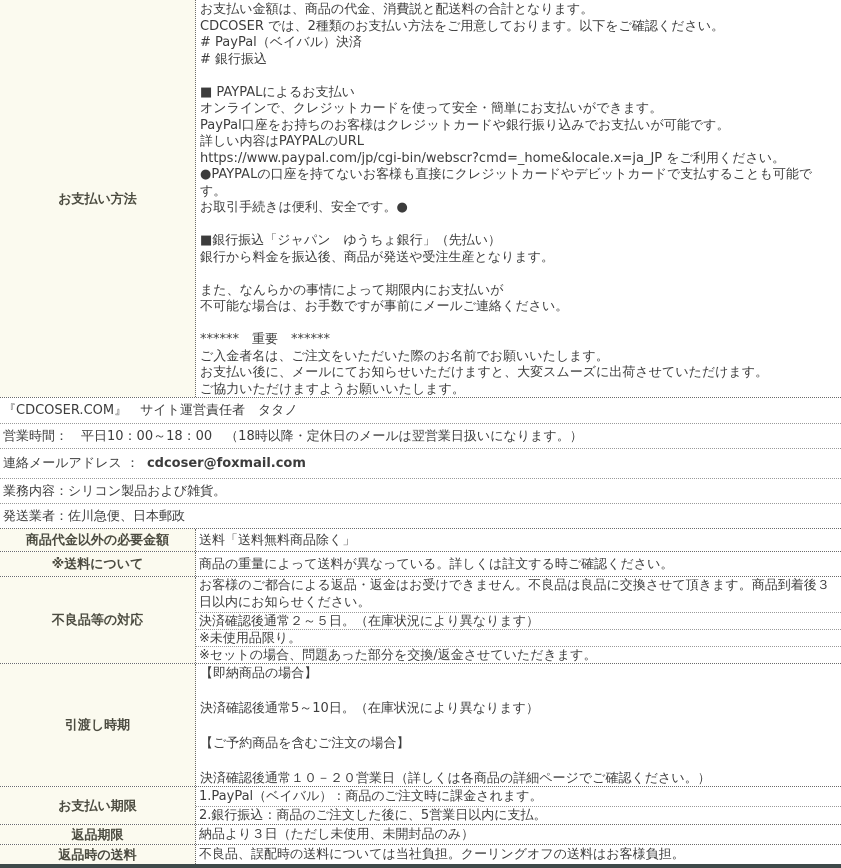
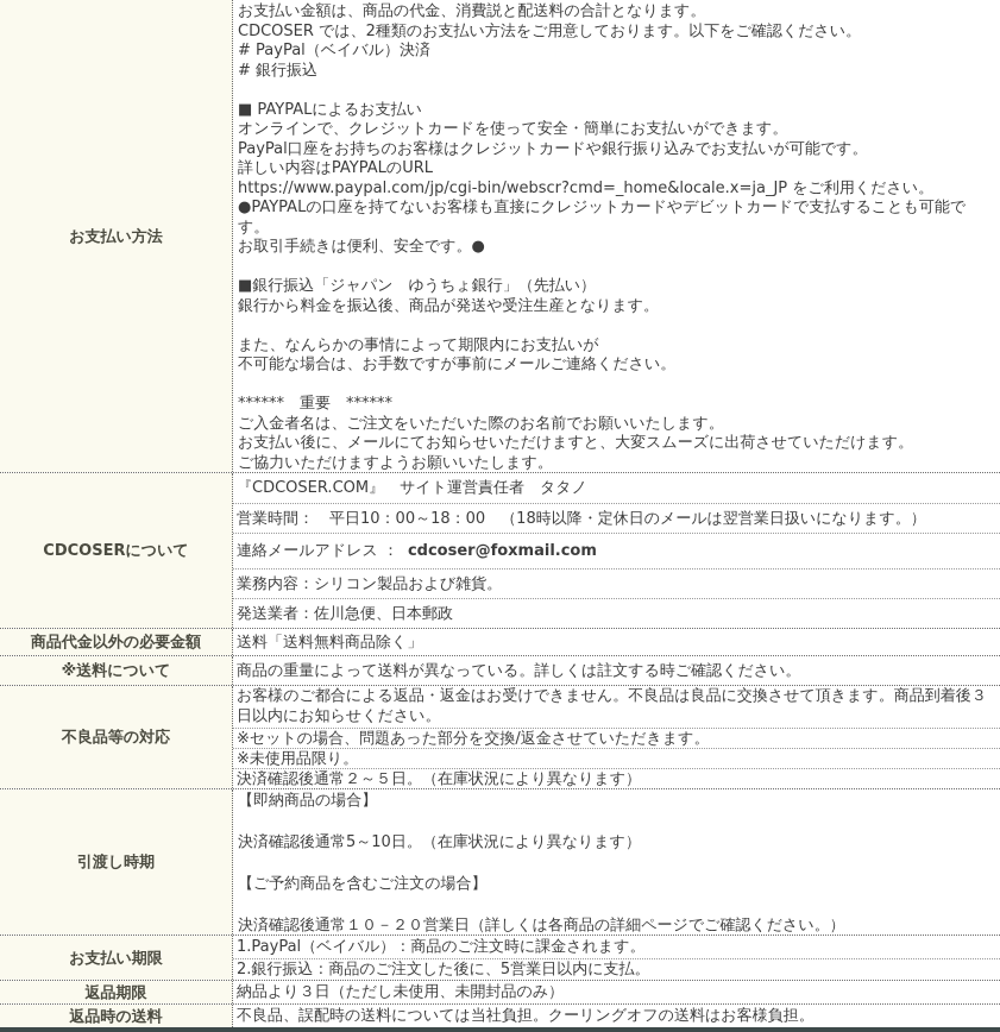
  お支払い方法
  お支払い金額は、商品の代金、消費説と配送料の合計となります。
  CDCOSER では、2種類のお支払い方法をご用意しております。以下をご確認ください。
  # PayPal（ベイバル）決済
  # 銀行振込
  ■ PAYPALによるお支払い
  オンラインで、クレジットカードを使って安全・簡単にお支払いができます。
  PayPal口座をお持ちのお客様はクレジットカードや銀行振り込みでお支払いが可能です。
  詳しい内容はPAYPALのURL
  https://www.paypal.com/jp/cgi-bin/webscr?cmd=_home&locale.x=ja_JP をご利用ください。
  ●PAYPALの口座を持てないお客様も直接にクレジットカードやデビットカードで支払することも可能です。
  お取引手続きは便利、安全です。●
  ■銀行振込「ジャパン ゆうちょ銀行」（先払い）
  銀行から料金を振込後、商品が発送や受注生産となります。
  また、なんらかの事情によって期限内にお支払いが
  不可能な場合は、お手数ですが事前にメールご連絡ください。
  ****** 重要 ******
  ご入金者名は、ご注文をいただいた際のお名前でお願いいたします。
  お支払い後に、メールにてお知らせいただけますと、大変スムーズに出荷させていただけます。
  ご協力いただけますようお願いいたします。
+ CDCOSERについて
  『CDCOSER.COM』 サイト運営責任者 タタノ
  営業時間： 平日10：00～18：00 （18時以降・定休日のメールは翌営業日扱いになります。）
  連絡メールアドレス ：
  cdcoser@foxmail.com
  業務内容：シリコン製品および雑貨。
  発送業者：佐川急便、日本郵政
  商品代金以外の必要金額
  送料「送料無料商品除く」
  ※送料について
  商品の重量によって送料が異なっている。詳しくは註文する時ご確認ください。
  不良品等の対応
  お客様のご都合による返品・返金はお受けできません。不良品は良品に交換させて頂きます。商品到着後３日以内にお知らせください。
- 決済確認後通常２～５日。（在庫状況により異なります）
+ ※セットの場合、問題あった部分を交換/返金させていただきます。
  ※未使用品限り。
- ※セットの場合、問題あった部分を交換/返金させていただきます。
+ 決済確認後通常２～５日。（在庫状況により異なります）
  引渡し時期
  【即納商品の場合】
  決済確認後通常5～10日。（在庫状況により異なります）
  【ご予約商品を含むご注文の場合】
  決済確認後通常１０－２０営業日（詳しくは各商品の詳細ページでご確認ください。）
  お支払い期限
  1.PayPal（ベイバル）：商品のご注文時に課金されます。
  2.銀行振込：商品のご注文した後に、5営業日以内に支払。
  返品期限
  納品より３日（ただし未使用、未開封品のみ）
  返品時の送料
  不良品、誤配時の送料については当社負担。クーリングオフの送料はお客様負担。
